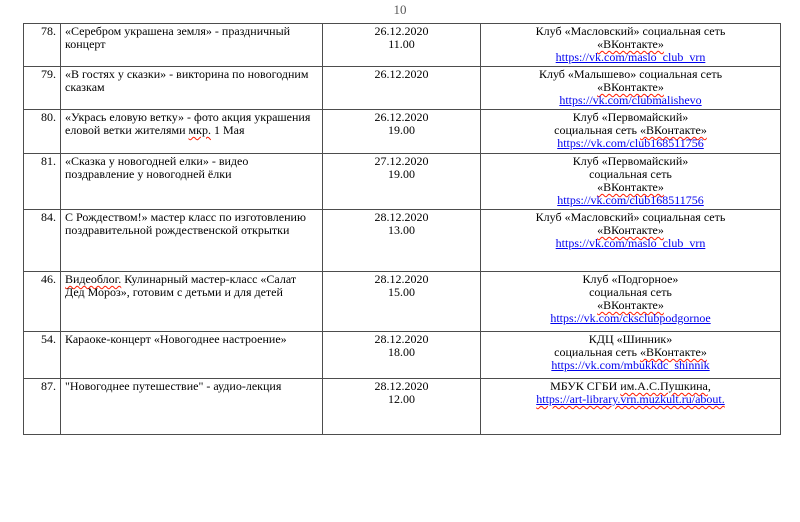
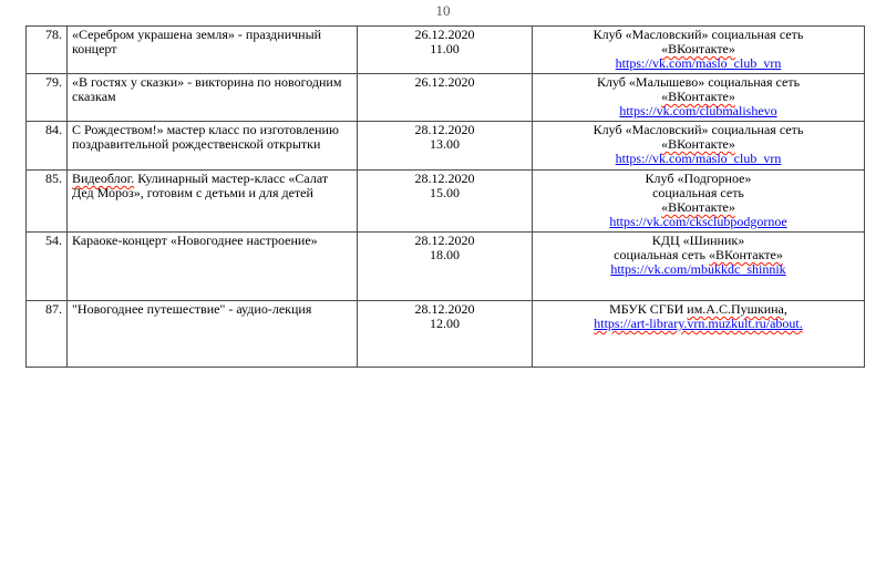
  10
  78.	«Серебром украшена земля» - праздничныйконцерт	26.12.202011.00	Клуб «Масловский» социальная сеть«ВКонтакте»https://vk.com/maslo_club_vrn
  79.	«В гостях у сказки» - викторина по новогоднимсказкам	26.12.2020	Клуб «Малышево» социальная сеть«ВКонтакте»https://vk.com/clubmalishevo
- 80.	«Укрась еловую ветку» - фото акция украшенияеловой ветки жителями мкр. 1 Мая	26.12.202019.00	Клуб «Первомайский»социальная сеть «ВКонтакте»https://vk.com/club168511756
- 81.	«Сказка у новогодней елки» - видеопоздравление у новогодней ёлки	27.12.202019.00	Клуб «Первомайский»социальная сеть«ВКонтакте»https://vk.com/club168511756
  84.	С Рождеством!» мастер класс по изготовлениюпоздравительной рождественской открытки	28.12.202013.00	Клуб «Масловский» социальная сеть«ВКонтакте»https://vk.com/maslo_club_vrn
- 46.	Видеоблог. Кулинарный мастер-класс «СалатДед Мороз», готовим с детьми и для детей	28.12.202015.00	Клуб «Подгорное»социальная сеть«ВКонтакте»https://vk.com/cksclubpodgornoe
+ 85.	Видеоблог. Кулинарный мастер-класс «СалатДед Мороз», готовим с детьми и для детей	28.12.202015.00	Клуб «Подгорное»социальная сеть«ВКонтакте»https://vk.com/cksclubpodgornoe
  54.	Караоке-концерт «Новогоднее настроение»	28.12.202018.00	КДЦ «Шинник»социальная сеть «ВКонтакте»https://vk.com/mbukkdc_shinnik
  87.	"Новогоднее путешествие" - аудио-лекция	28.12.202012.00	МБУК СГБИ им.А.С.Пушкина,https://art-library.vrn.muzkult.ru/about.
